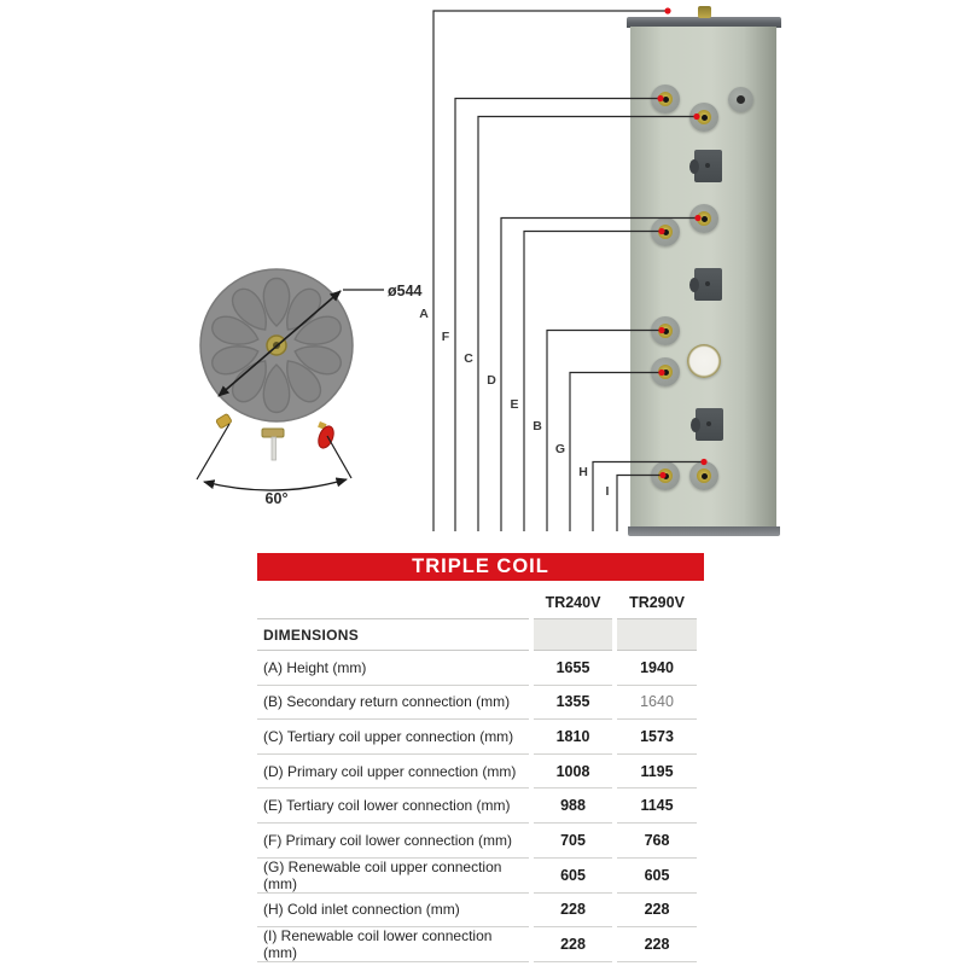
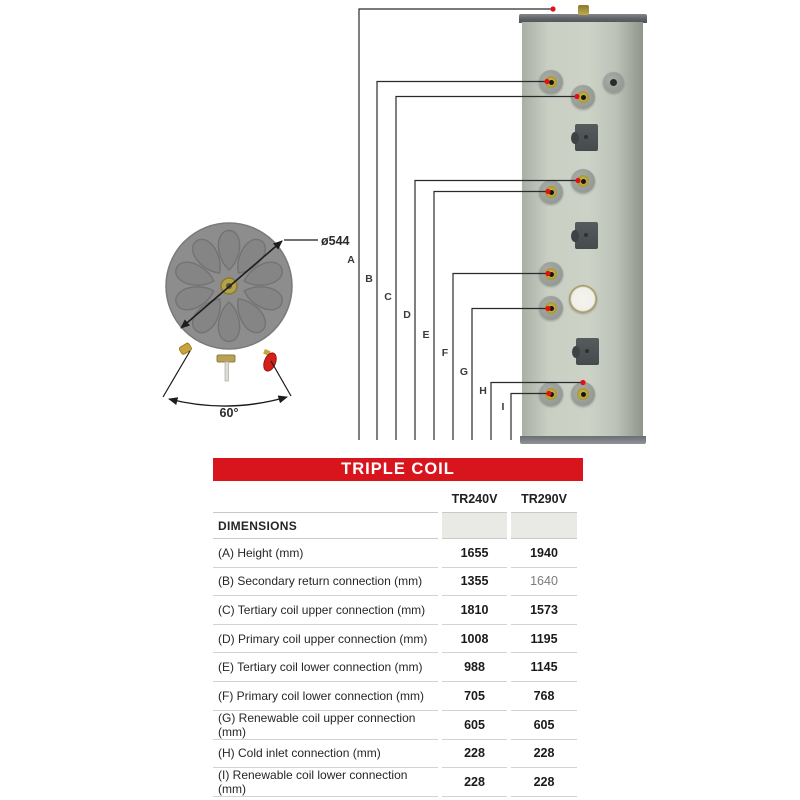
  ø544
  60°
  A
- F
+ B
  C
  D
  E
- B
+ F
  G
  H
  I
  TRIPLE COIL
  TR240V
  TR290V
  DIMENSIONS
  (A) Height (mm)
  1655
  1940
  (B) Secondary return connection (mm)
  1355
  1640
  (C) Tertiary coil upper connection (mm)
  1810
  1573
  (D) Primary coil upper connection (mm)
  1008
  1195
  (E) Tertiary coil lower connection (mm)
  988
  1145
  (F) Primary coil lower connection (mm)
  705
  768
  (G) Renewable coil upper connection (mm)
  605
  605
  (H) Cold inlet connection (mm)
  228
  228
  (I) Renewable coil lower connection (mm)
  228
  228
